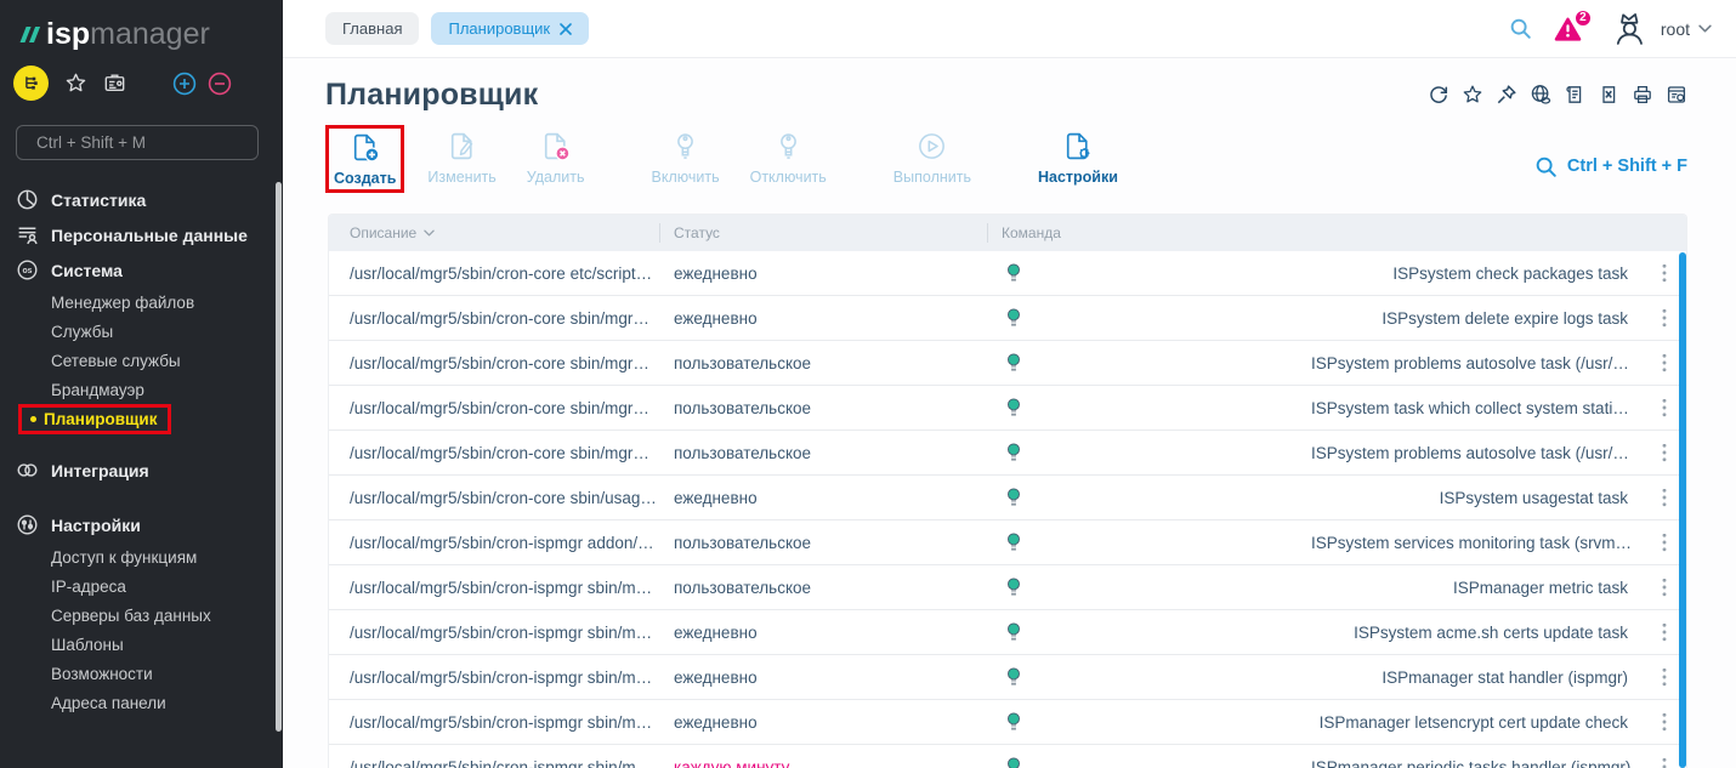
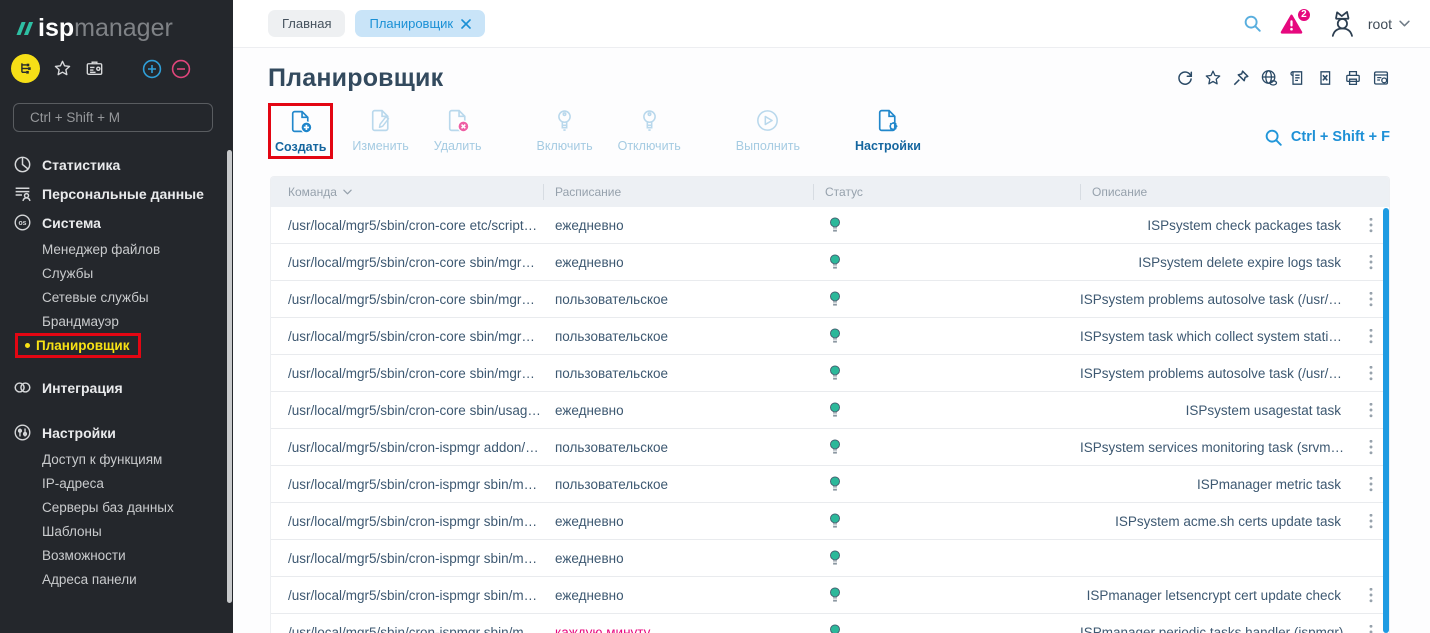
  isp
  manager
  Ctrl + Shift + M
  Статистика
  Персональные данные
  Система
  Менеджер файлов
  Службы
  Сетевые службы
  Брандмауэр
  Планировщик
  Интеграция
  Настройки
  Доступ к функциям
  IP-адреса
  Серверы баз данных
  Шаблоны
  Возможности
  Адреса панели
  Главная
  Планировщик
  2
  root
  Планировщик
  Создать
  Изменить
  Удалить
  Включить
  Отключить
  Выполнить
  Настройки
  Ctrl + Shift + F
- Описание
+ Команда
+ Расписание
  Статус
- Команда
+ Описание
  /usr/local/mgr5/sbin/cron-core etc/script…
  ежедневно
  ISPsystem check packages task
  /usr/local/mgr5/sbin/cron-core sbin/mgr…
  ежедневно
  ISPsystem delete expire logs task
  /usr/local/mgr5/sbin/cron-core sbin/mgr…
  пользовательское
  ISPsystem problems autosolve task (/usr/…
  /usr/local/mgr5/sbin/cron-core sbin/mgr…
  пользовательское
  ISPsystem task which collect system stati…
  /usr/local/mgr5/sbin/cron-core sbin/mgr…
  пользовательское
  ISPsystem problems autosolve task (/usr/…
  /usr/local/mgr5/sbin/cron-core sbin/usag…
  ежедневно
  ISPsystem usagestat task
  /usr/local/mgr5/sbin/cron-ispmgr addon/…
  пользовательское
  ISPsystem services monitoring task (srvm…
  /usr/local/mgr5/sbin/cron-ispmgr sbin/m…
  пользовательское
  ISPmanager metric task
  /usr/local/mgr5/sbin/cron-ispmgr sbin/m…
  ежедневно
  ISPsystem acme.sh certs update task
  /usr/local/mgr5/sbin/cron-ispmgr sbin/m…
  ежедневно
- ISPmanager stat handler (ispmgr)
  /usr/local/mgr5/sbin/cron-ispmgr sbin/m…
  ежедневно
  ISPmanager letsencrypt cert update check
  /usr/local/mgr5/sbin/cron-ispmgr sbin/m…
  каждую минуту
  ISPmanager periodic tasks handler (ispmgr)
